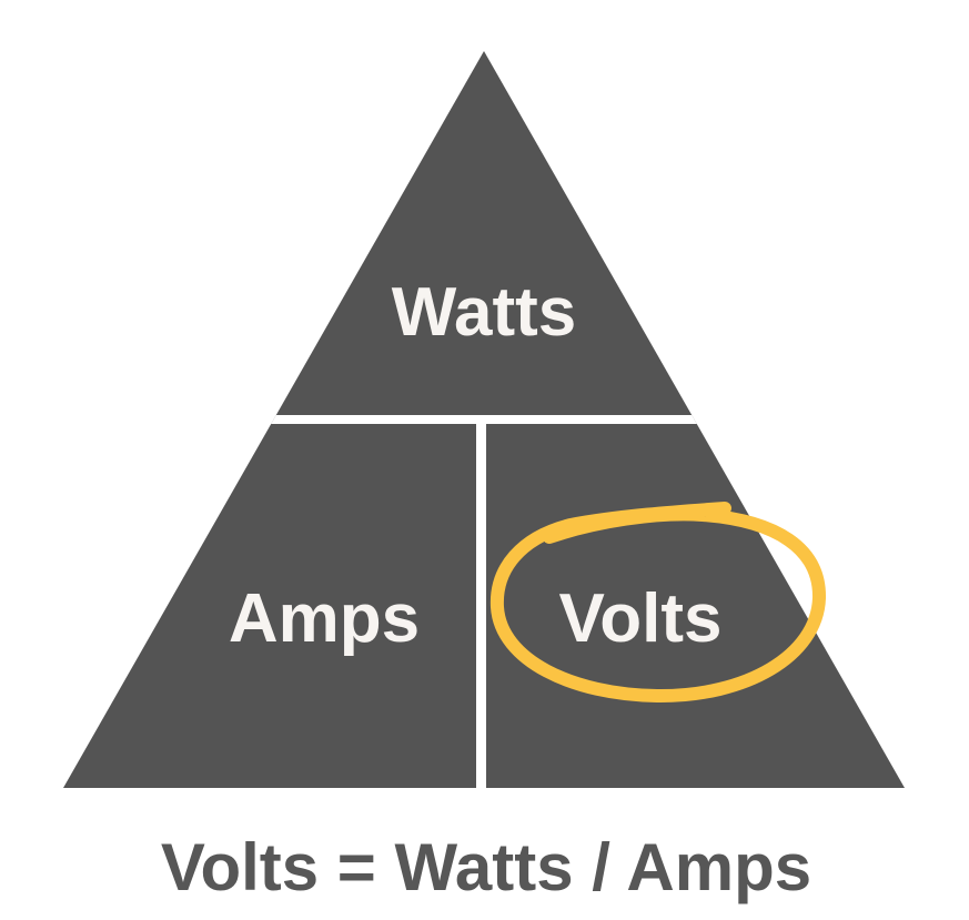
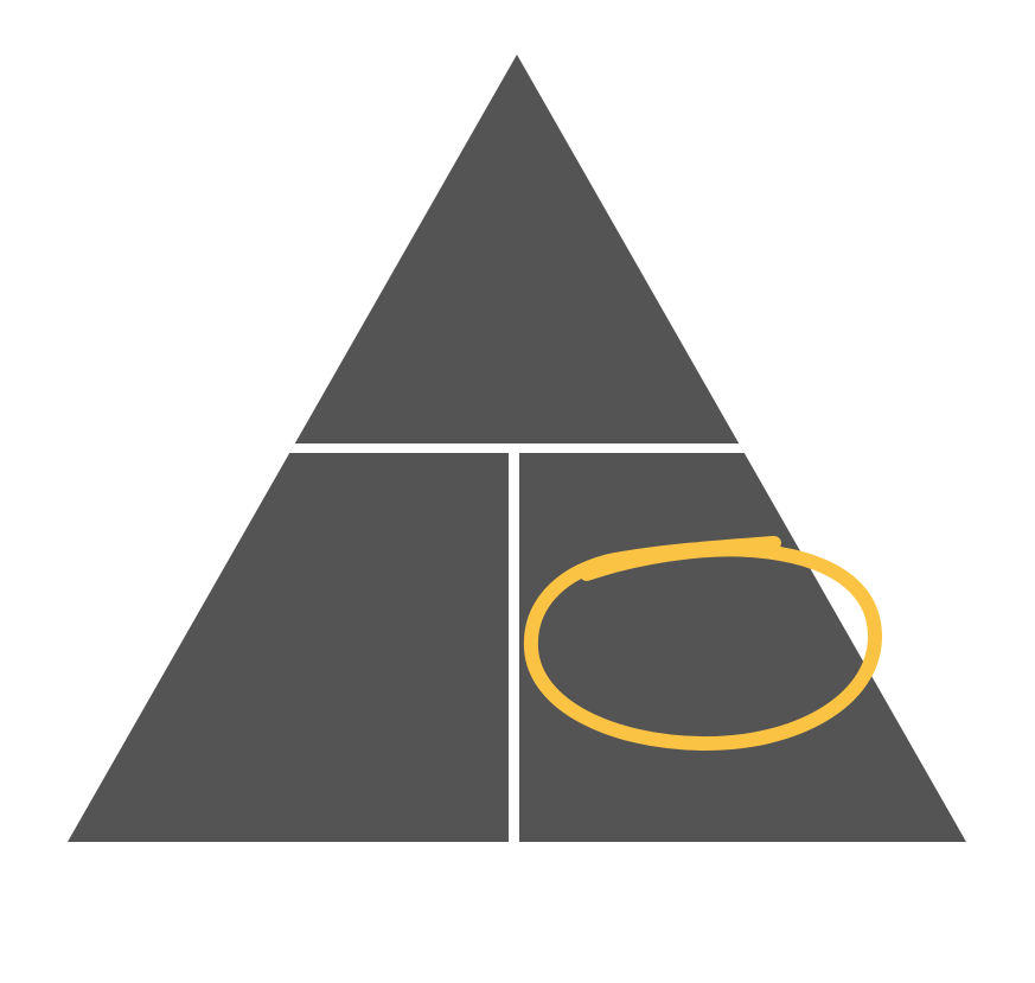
- Watts
- Amps
- Volts
- Volts = Watts / Amps
